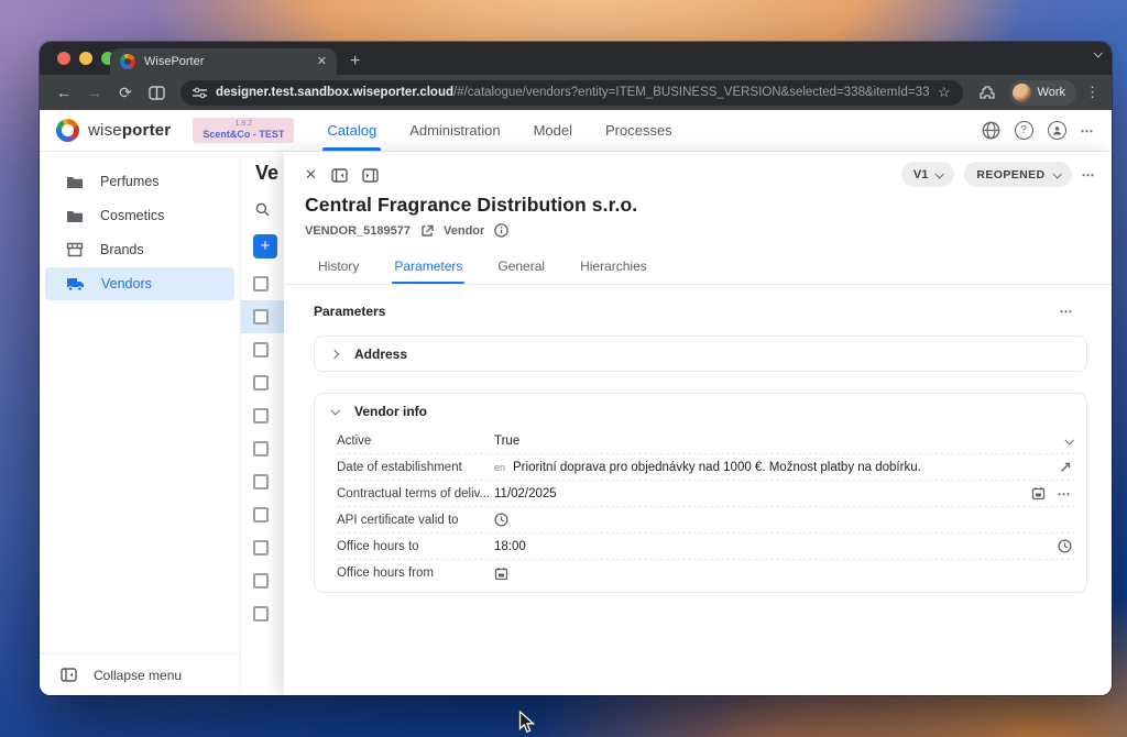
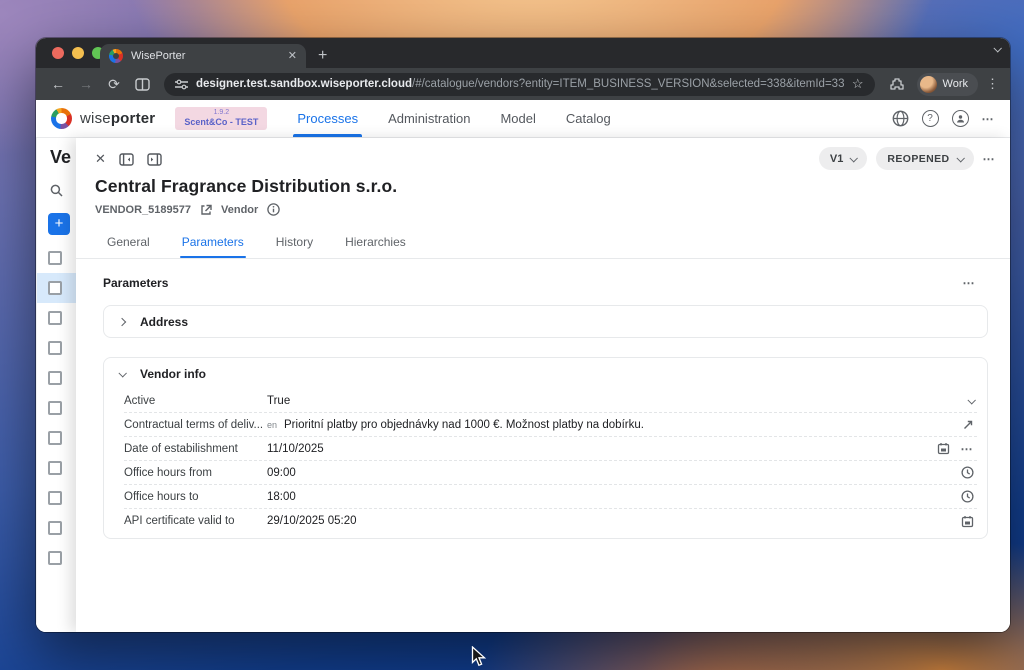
  WisePorter
  ✕
  +
  ←
  →
  ⟳
  designer.test.sandbox.wiseporter.cloud/#/catalogue/vendors?entity=ITEM_BUSINESS_VERSION&selected=338&itemId=33
  ☆
  Work
  ⋮
  wiseporter
  Scent&Co - TEST
- Catalog
+ Processes
  Administration
  Model
- Processes
+ Catalog
  ?
  ⋯
- Perfumes
- Cosmetics
- Brands
- Vendors
- Collapse menu
  Ve
  +
  ✕
  V1
  REOPENED
  ⋯
  Central Fragrance Distribution s.r.o.
  VENDOR_5189577
  Vendor
- History
+ General
  Parameters
- General
+ History
  Hierarchies
  Parameters
  ⋯
  Address
  Vendor info
  Active
  True
- Date of estabilishment
+ Contractual terms of deliv...
- en Prioritní doprava pro objednávky nad 1000 €. Možnost platby na dobírku.
+ en Prioritní platby pro objednávky nad 1000 €. Možnost platby na dobírku.
- Contractual terms of deliv...
+ Date of estabilishment
- 11/02/2025
+ 11/10/2025
  ⋯
- API certificate valid to
+ Office hours from
+ 09:00
  Office hours to
  18:00
- Office hours from
+ API certificate valid to
+ 29/10/2025 05:20
